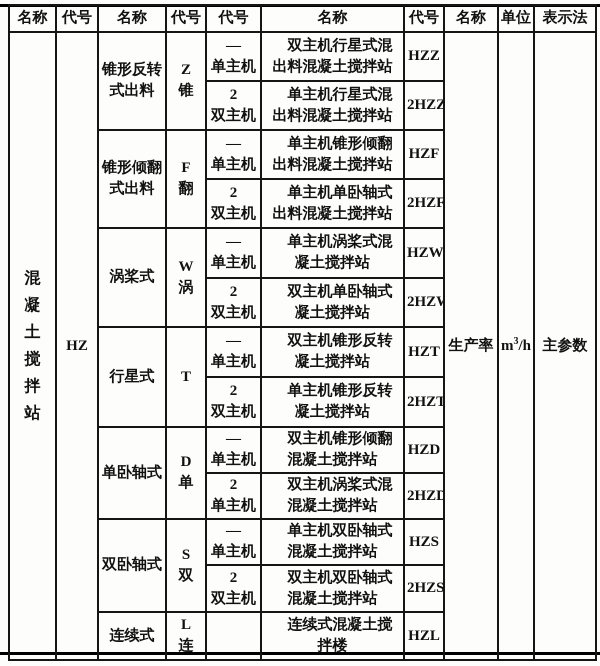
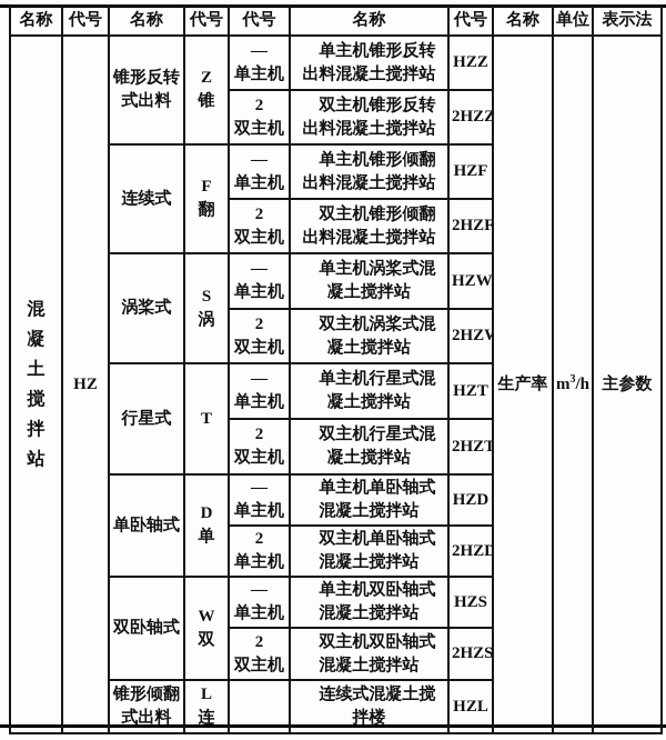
  名称	代号	名称	代号	代号	名称	代号	名称	单位	表示法
- 混凝土搅拌站	HZ	锥形反转式出料	Z 锥	— 单主机	双主机行星式混 出料混凝土搅拌站	HZZ	生产率	m3/h	主参数
+ 混凝土搅拌站	HZ	锥形反转式出料	Z 锥	— 单主机	单主机锥形反转 出料混凝土搅拌站	HZZ	生产率	m3/h	主参数
- 2 双主机	单主机行星式混 出料混凝土搅拌站	2HZZ
+ 2 双主机	双主机锥形反转 出料混凝土搅拌站	2HZZ
- 锥形倾翻式出料	F 翻	— 单主机	单主机锥形倾翻 出料混凝土搅拌站	HZF
+ 连续式	F 翻	— 单主机	单主机锥形倾翻 出料混凝土搅拌站	HZF
- 2 双主机	单主机单卧轴式 出料混凝土搅拌站	2HZF
+ 2 双主机	双主机锥形倾翻 出料混凝土搅拌站	2HZF
- 涡桨式	W 涡	— 单主机	单主机涡桨式混 凝土搅拌站	HZW
+ 涡桨式	S 涡	— 单主机	单主机涡桨式混 凝土搅拌站	HZW
- 2 双主机	双主机单卧轴式 凝土搅拌站	2HZW
+ 2 双主机	双主机涡桨式混 凝土搅拌站	2HZW
- 行星式	T	— 单主机	双主机锥形反转 凝土搅拌站	HZT
+ 行星式	T	— 单主机	单主机行星式混 凝土搅拌站	HZT
- 2 双主机	单主机锥形反转 凝土搅拌站	2HZT
+ 2 双主机	双主机行星式混 凝土搅拌站	2HZT
- 单卧轴式	D 单	— 单主机	双主机锥形倾翻 混凝土搅拌站	HZD
+ 单卧轴式	D 单	— 单主机	单主机单卧轴式 混凝土搅拌站	HZD
- 2 单主机	双主机涡桨式混 混凝土搅拌站	2HZD
+ 2 单主机	双主机单卧轴式 混凝土搅拌站	2HZD
- 双卧轴式	S 双	— 单主机	单主机双卧轴式 混凝土搅拌站	HZS
+ 双卧轴式	W 双	— 单主机	单主机双卧轴式 混凝土搅拌站	HZS
  2 双主机	双主机双卧轴式 混凝土搅拌站	2HZS
- 连续式	L 连		连续式混凝土搅 拌楼	HZL
+ 锥形倾翻式出料	L 连		连续式混凝土搅 拌楼	HZL
